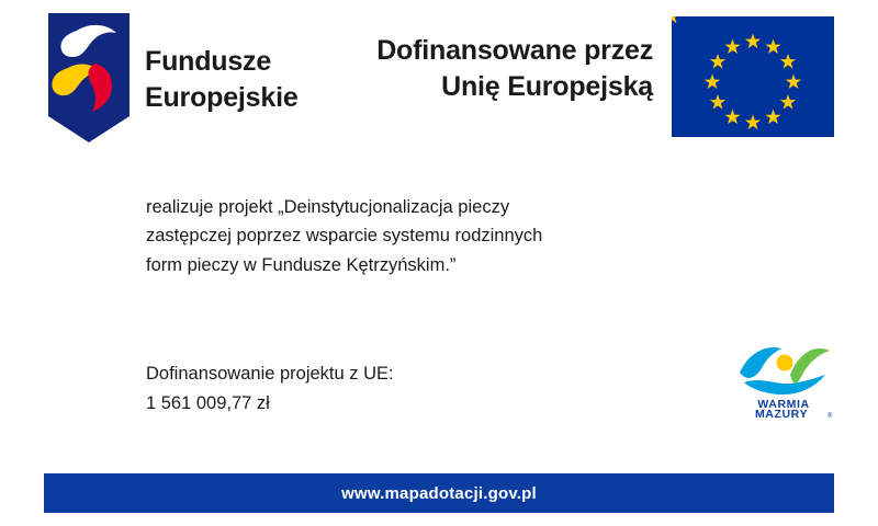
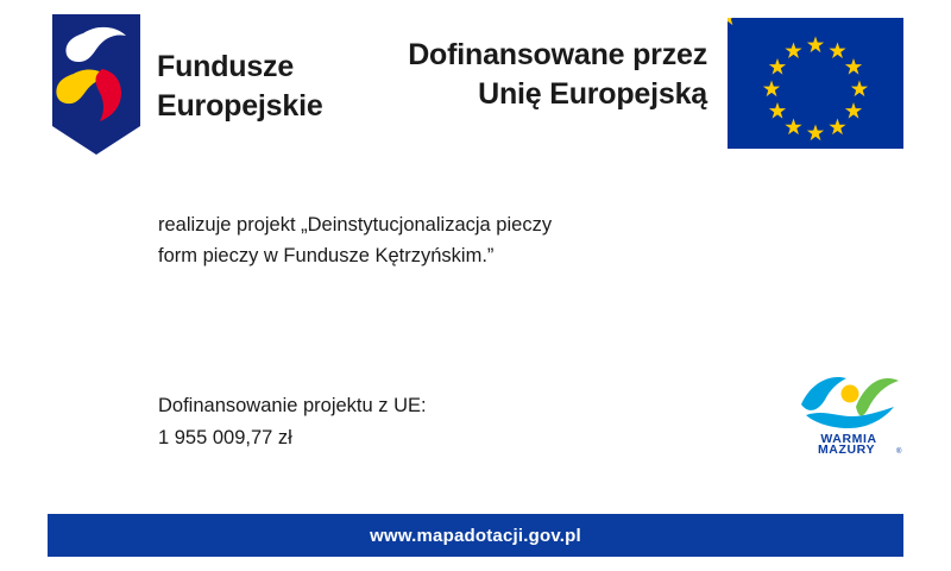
  Fundusze
  Europejskie
  Dofinansowane przez
  Unię Europejską
  realizuje projekt „Deinstytucjonalizacja pieczy
- zastępczej poprzez wsparcie systemu rodzinnych
  form pieczy w Fundusze Kętrzyńskim.”
  Dofinansowanie projektu z UE:
- 1 561 009,77 zł
+ 1 955 009,77 zł
  WARMIA
  MAZURY
  www.mapadotacji.gov.pl
